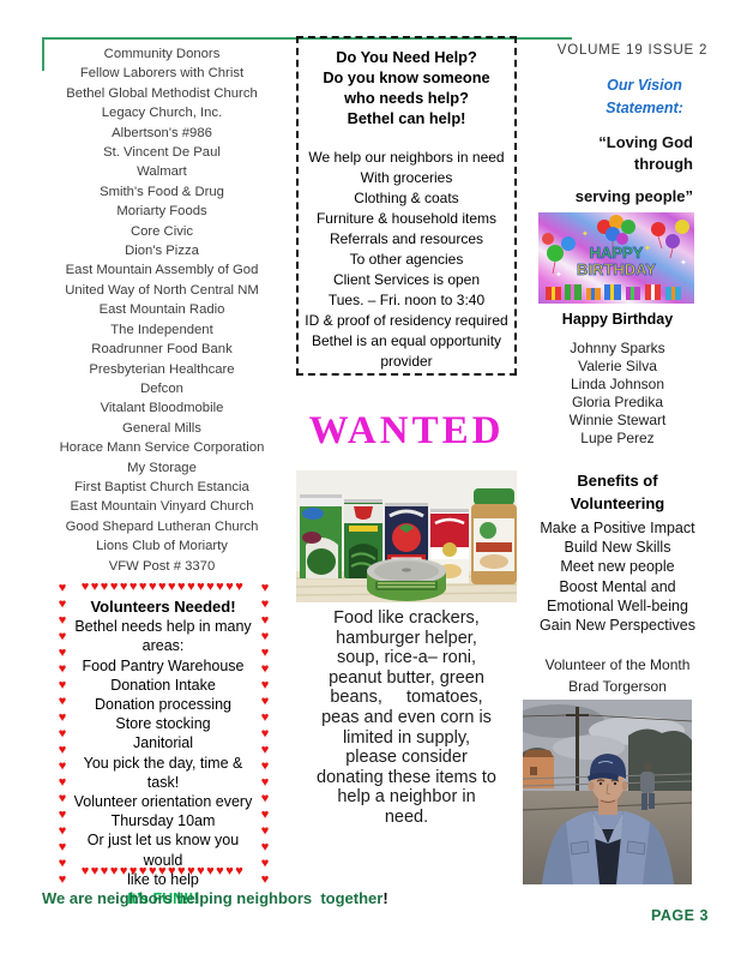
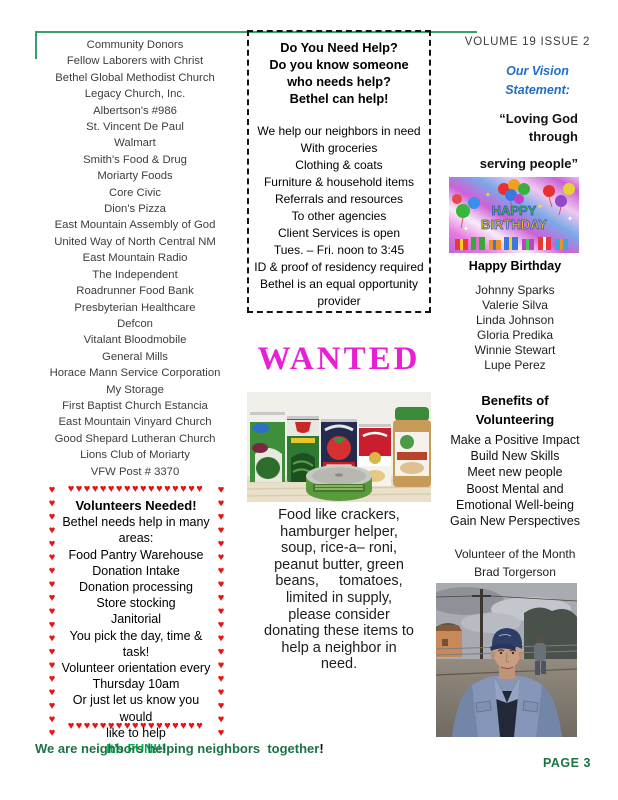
  Community Donors
  Fellow Laborers with Christ
  Bethel Global Methodist Church
  Legacy Church, Inc.
  Albertson's #986
  St. Vincent De Paul
  Walmart
  Smith's Food & Drug
  Moriarty Foods
  Core Civic
  Dion's Pizza
  East Mountain Assembly of God
  United Way of North Central NM
  East Mountain Radio
  The Independent
  Roadrunner Food Bank
  Presbyterian Healthcare
  Defcon
  Vitalant Bloodmobile
  General Mills
  Horace Mann Service Corporation
  My Storage
  First Baptist Church Estancia
  East Mountain Vinyard Church
  Good Shepard Lutheran Church
  Lions Club of Moriarty
  VFW Post # 3370
  Do You Need Help?
  Do you know someone
  who needs help?
  Bethel can help!
  We help our neighbors in need
  With groceries
  Clothing & coats
  Furniture & household items
  Referrals and resources
  To other agencies
  Client Services is open
- Tues. – Fri. noon to 3:40
+ Tues. – Fri. noon to 3:45
  ID & proof of residency required
  Bethel is an equal opportunity
  provider
  VOLUME 19 ISSUE 2
  Our Vision
  Statement:
  “Loving God
  through
  serving people”
  HAPPY
  BIRTHDAY
  Happy Birthday
  Johnny Sparks
  Valerie Silva
  Linda Johnson
  Gloria Predika
  Winnie Stewart
  Lupe Perez
  Benefits of
  Volunteering
  Make a Positive Impact
  Build New Skills
  Meet new people
  Boost Mental and
  Emotional Well-being
  Gain New Perspectives
  Volunteer of the Month
  Brad Torgerson
  WANTED
  Food like crackers,
  hamburger helper,
  soup, rice-a– roni,
  peanut butter, green
  beans, tomatoes,
- peas and even corn is
  limited in supply,
  please consider
  donating these items to
  help a neighbor in
  need.
  ♥♥♥♥♥♥♥♥♥♥♥♥♥♥♥♥♥
  ♥♥♥♥♥♥♥♥♥♥♥♥♥♥♥♥♥
  Volunteers Needed!
  Bethel needs help in many
  areas:
  Food Pantry Warehouse
  Donation Intake
  Donation processing
  Store stocking
  Janitorial
  You pick the day, time & task!
  Volunteer orientation every
  Thursday 10am
  Or just let us know you would
  like to help
  It’s FUN!!!
  We are neighbors helping neighbors together!
  PAGE 3
